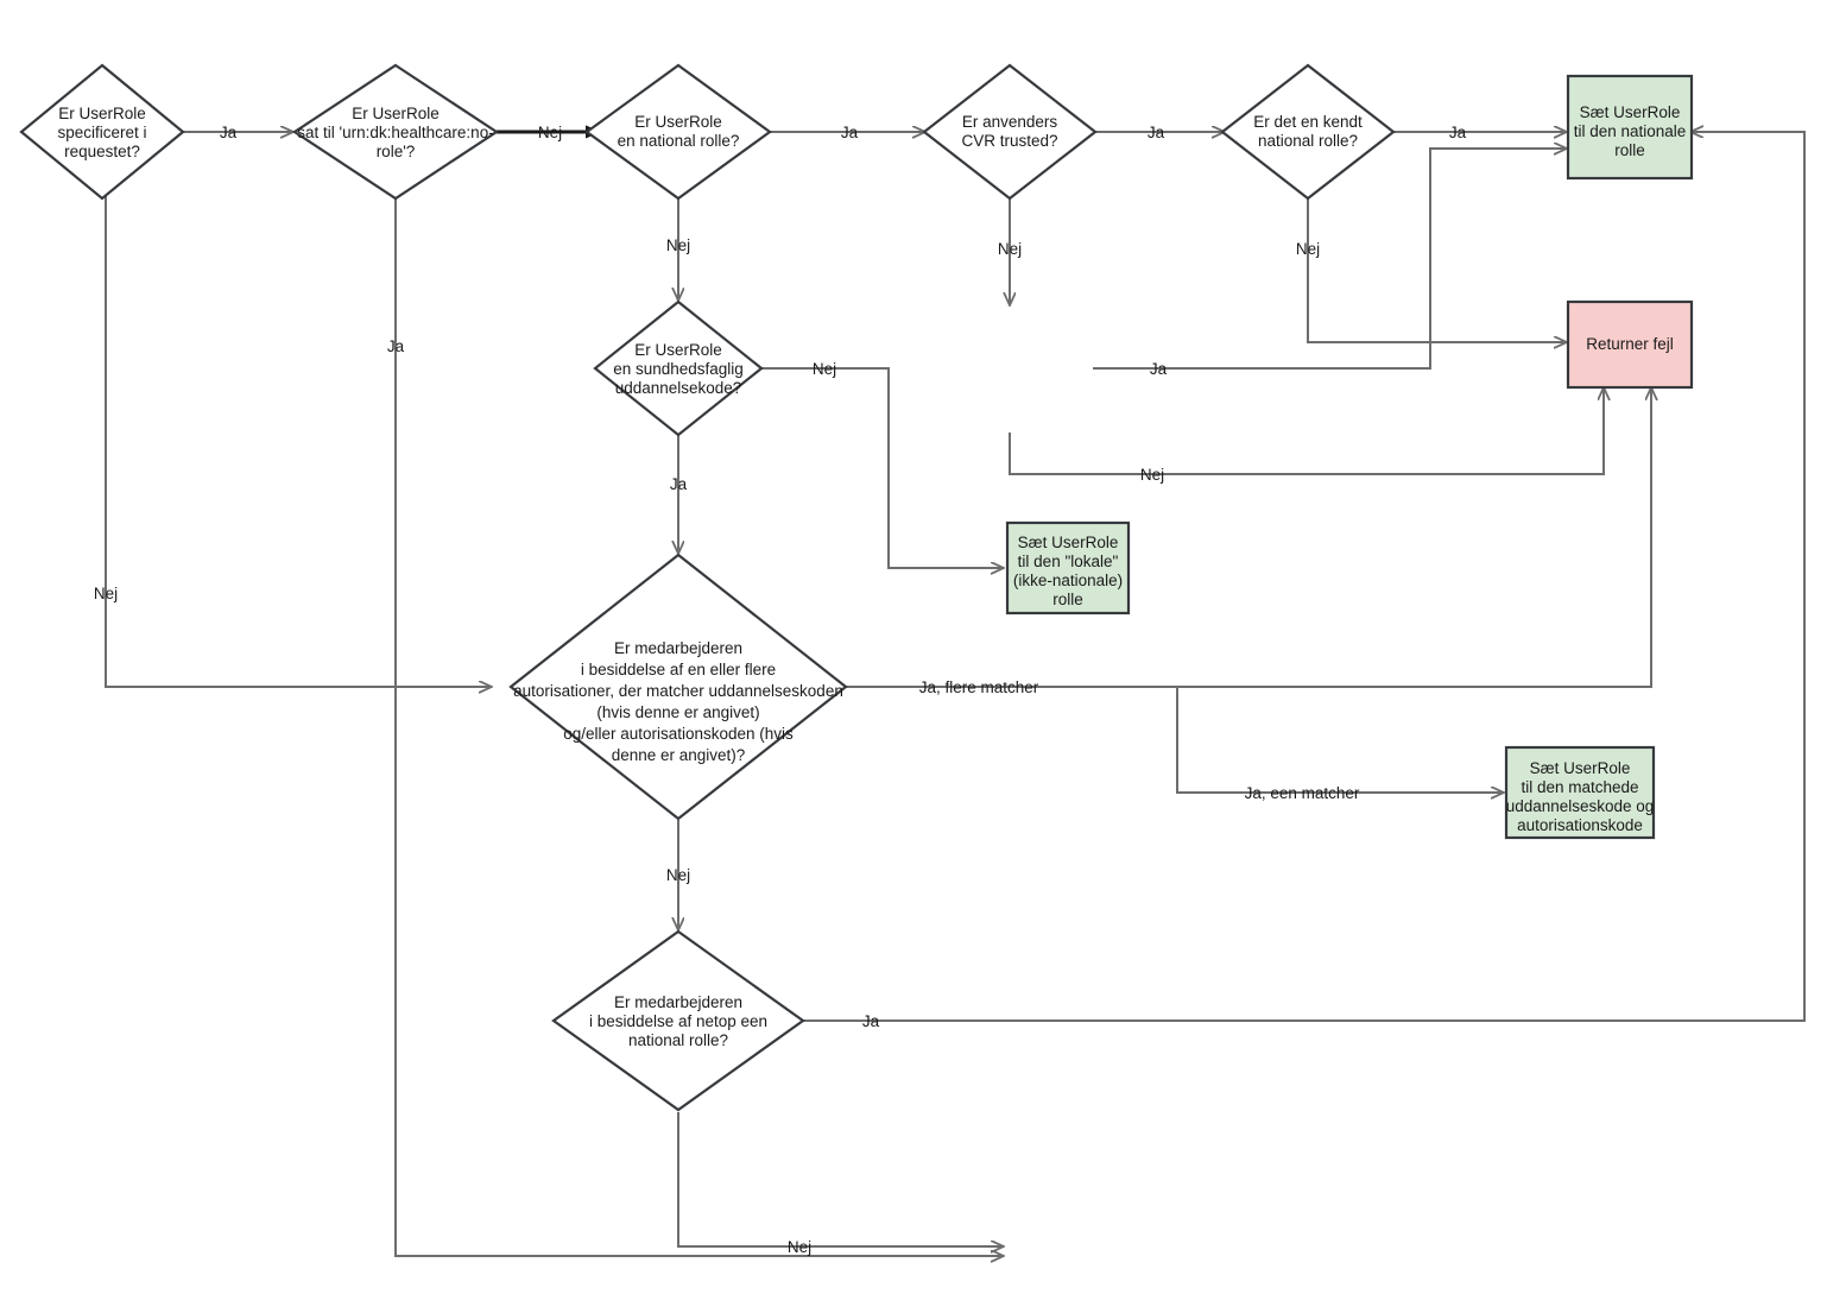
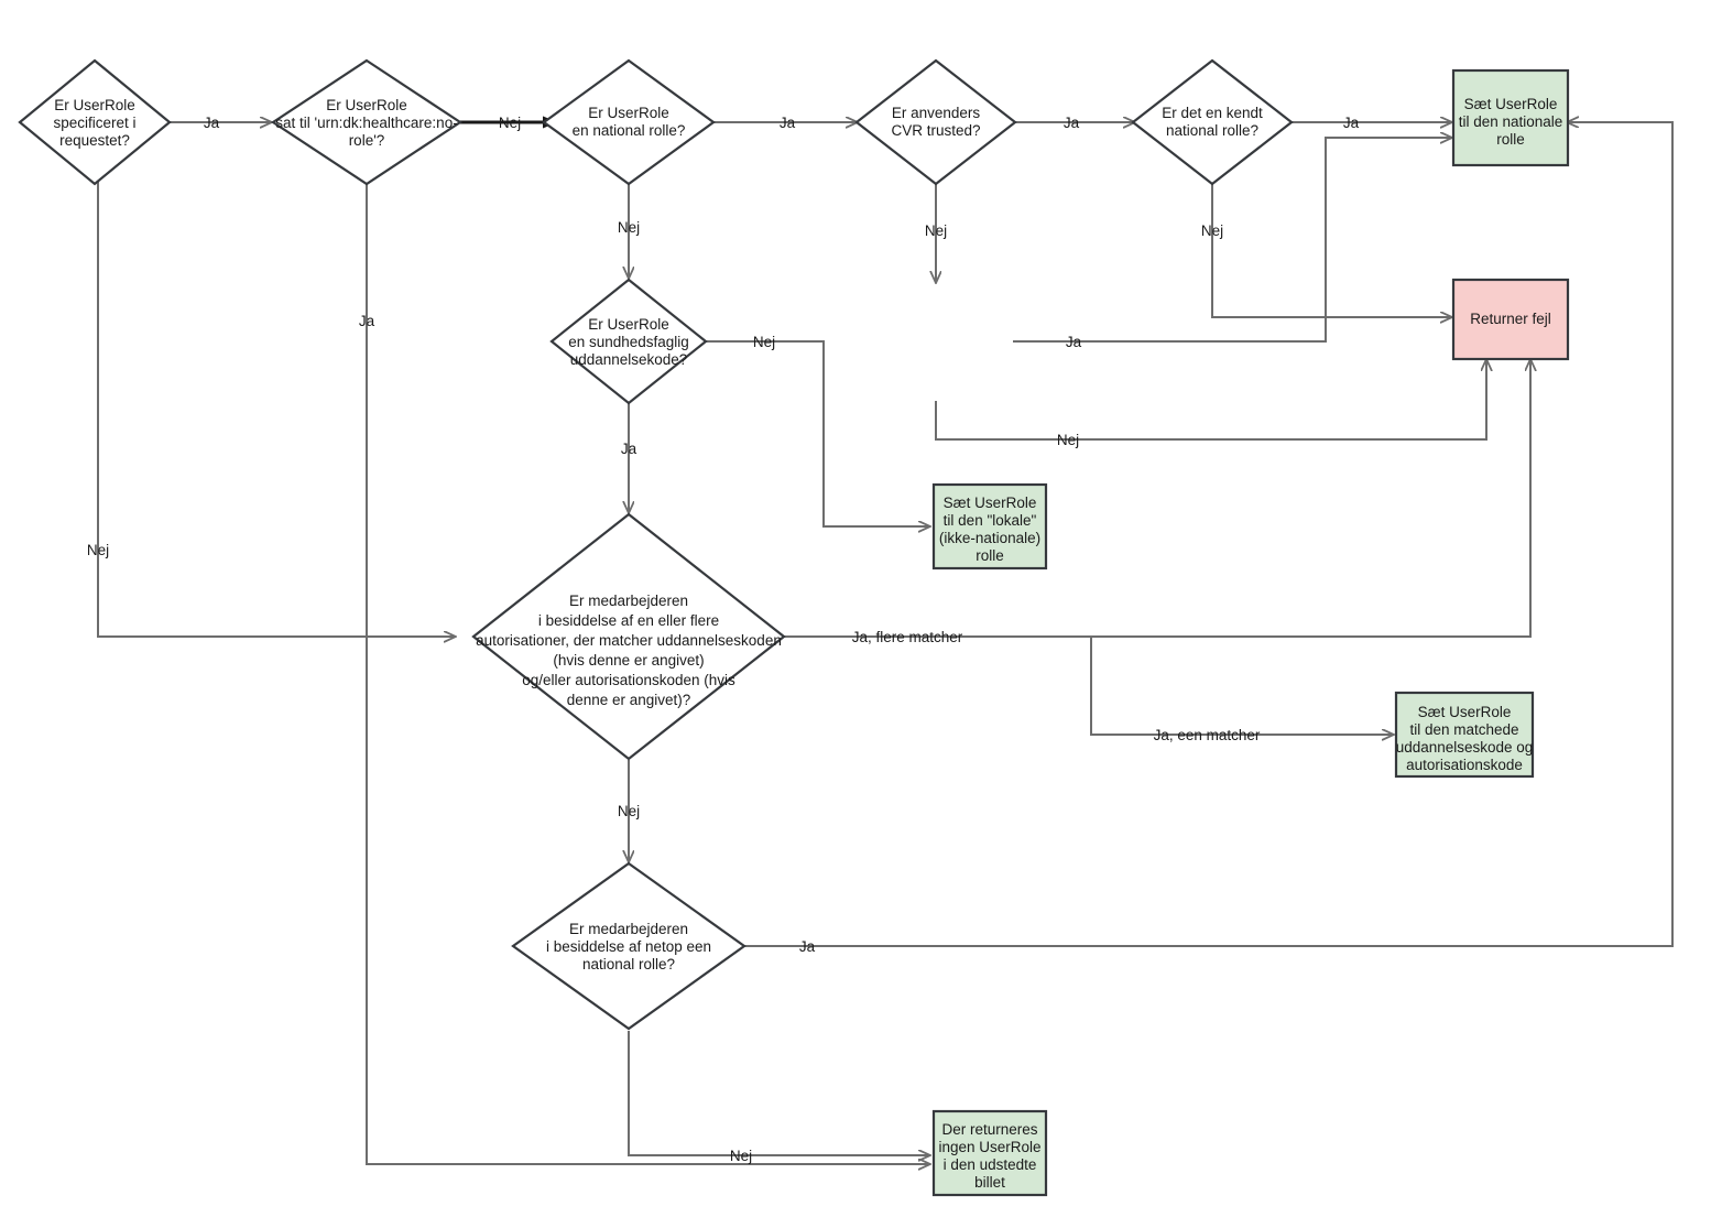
  Ja
  Nej
  Ja
  Ja
  Ja
  Nej
  Ja
  Nej
  Nej
  Nej
  Nej
  Ja
  Nej
  Ja
  Ja, flere matcher
  Ja, een matcher
  Nej
  Ja
  Nej
  Er UserRole
  specificeret i
  requestet?
  Er UserRole
  sat til 'urn:dk:healthcare:no-
  role'?
  Er UserRole
  en national rolle?
  Er anvenders
  CVR trusted?
  Er det en kendt
  national rolle?
  Er UserRole
  en sundhedsfaglig
  uddannelsekode?
  Er medarbejderen
  i besiddelse af en eller flere
  autorisationer, der matcher uddannelseskoden
  (hvis denne er angivet)
  og/eller autorisationskoden (hvis
  denne er angivet)?
  Er medarbejderen
  i besiddelse af netop een
  national rolle?
  Sæt UserRole
  til den nationale
  rolle
  Returner fejl
  Sæt UserRole
  til den "lokale"
  (ikke-nationale)
  rolle
  Sæt UserRole
  til den matchede
  uddannelseskode og
  autorisationskode
+ Der returneres
+ ingen UserRole
+ i den udstedte
+ billet
